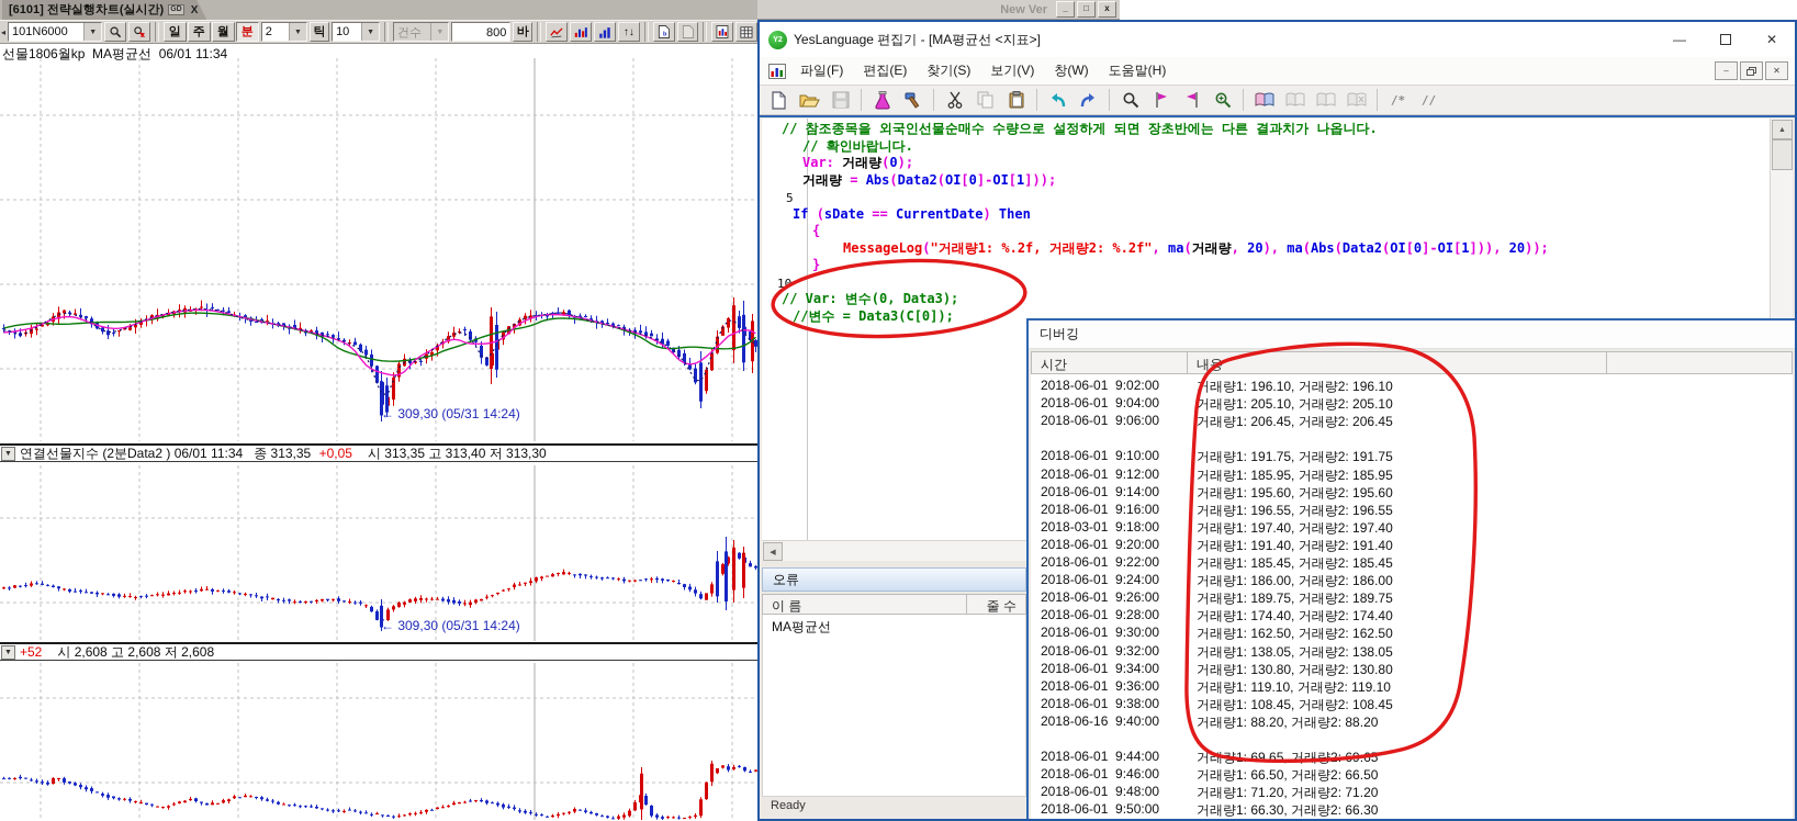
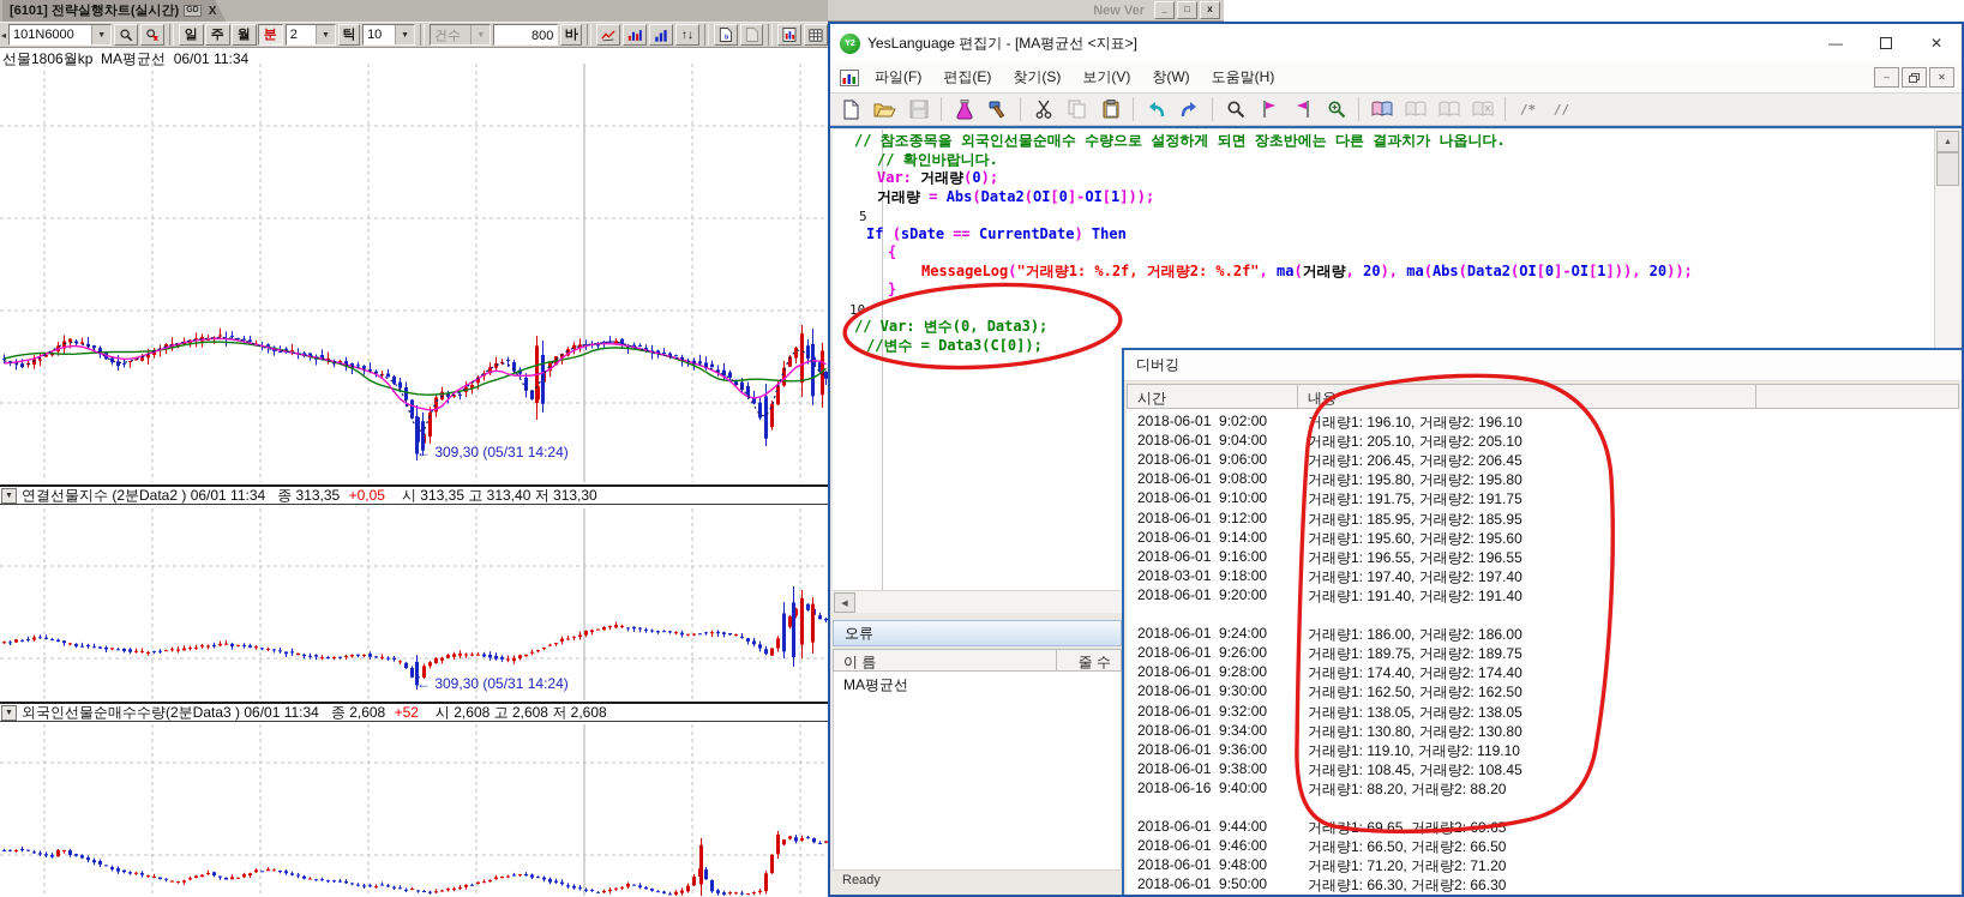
  [6101] 전략실행차트(실시간)
  X
  ◂
  101N6000
  일
  주
  월
  분
  2
  틱
  10
  건수
  800
  바
  ↑↓
  선물1806월kp MA평균선 06/01 11:34
  연결선물지수 (2분Data2 ) 06/01 11:34 종 313,35
  +0,05
  시 313,35 고 313,40 저 313,30
+ 외국인선물순매수수량(2분Data3 ) 06/01 11:34 종 2,608
  +52
  시 2,608 고 2,608 저 2,608
  ← 309,30 (05/31 14:24)
  ← 309,30 (05/31 14:24)
  New Ver
  _
  □
  x
  YesLanguage 편집기 - [MA평균선 <지표>]
  —
  ✕
  파일(F)
  편집(E)
  찾기(S)
  보기(V)
  창(W)
  도움말(H)
  –
  ✕
  /*
  //
  // 참조종목을 외국인선물순매수 수량으로 설정하게 되면 장초반에는 다른 결과치가 나옵니다.
  // 확인바랍니다.
  Var: 거래량(0);
  거래량 = Abs(Data2(OI[0]-OI[1]));
  If (sDate == CurrentDate) Then
  {
  MessageLog("거래량1: %.2f, 거래량2: %.2f", ma(거래량, 20), ma(Abs(Data2(OI[0]-OI[1])), 20));
  }
  // Var: 변수(0, Data3);
  //변수 = Data3(C[0]);
  5
  10
  디버깅
  시간
  2018-06-01 9:02:00
  거래량1: 196.10, 거래량2: 196.10
  2018-06-01 9:04:00
  거래량1: 205.10, 거래량2: 205.10
  2018-06-01 9:06:00
  거래량1: 206.45, 거래량2: 206.45
+ 2018-06-01 9:08:00
+ 거래량1: 195.80, 거래량2: 195.80
  2018-06-01 9:10:00
  거래량1: 191.75, 거래량2: 191.75
  2018-06-01 9:12:00
  거래량1: 185.95, 거래량2: 185.95
  2018-06-01 9:14:00
  거래량1: 195.60, 거래량2: 195.60
  2018-06-01 9:16:00
  거래량1: 196.55, 거래량2: 196.55
  2018-03-01 9:18:00
  거래량1: 197.40, 거래량2: 197.40
  2018-06-01 9:20:00
  거래량1: 191.40, 거래량2: 191.40
- 2018-06-01 9:22:00
- 거래량1: 185.45, 거래량2: 185.45
  2018-06-01 9:24:00
  거래량1: 186.00, 거래량2: 186.00
  2018-06-01 9:26:00
  거래량1: 189.75, 거래량2: 189.75
  2018-06-01 9:28:00
  거래량1: 174.40, 거래량2: 174.40
  2018-06-01 9:30:00
  거래량1: 162.50, 거래량2: 162.50
  2018-06-01 9:32:00
  거래량1: 138.05, 거래량2: 138.05
  2018-06-01 9:34:00
  거래량1: 130.80, 거래량2: 130.80
  2018-06-01 9:36:00
  거래량1: 119.10, 거래량2: 119.10
  2018-06-01 9:38:00
  거래량1: 108.45, 거래량2: 108.45
  2018-06-16 9:40:00
  거래량1: 88.20, 거래량2: 88.20
  2018-06-01 9:44:00
  2018-06-01 9:46:00
  거래량1: 66.50, 거래량2: 66.50
  2018-06-01 9:48:00
  거래량1: 71.20, 거래량2: 71.20
  2018-06-01 9:50:00
  거래량1: 66.30, 거래량2: 66.30
  오류
  이 름
  줄 수
  MA평균선
  Ready
